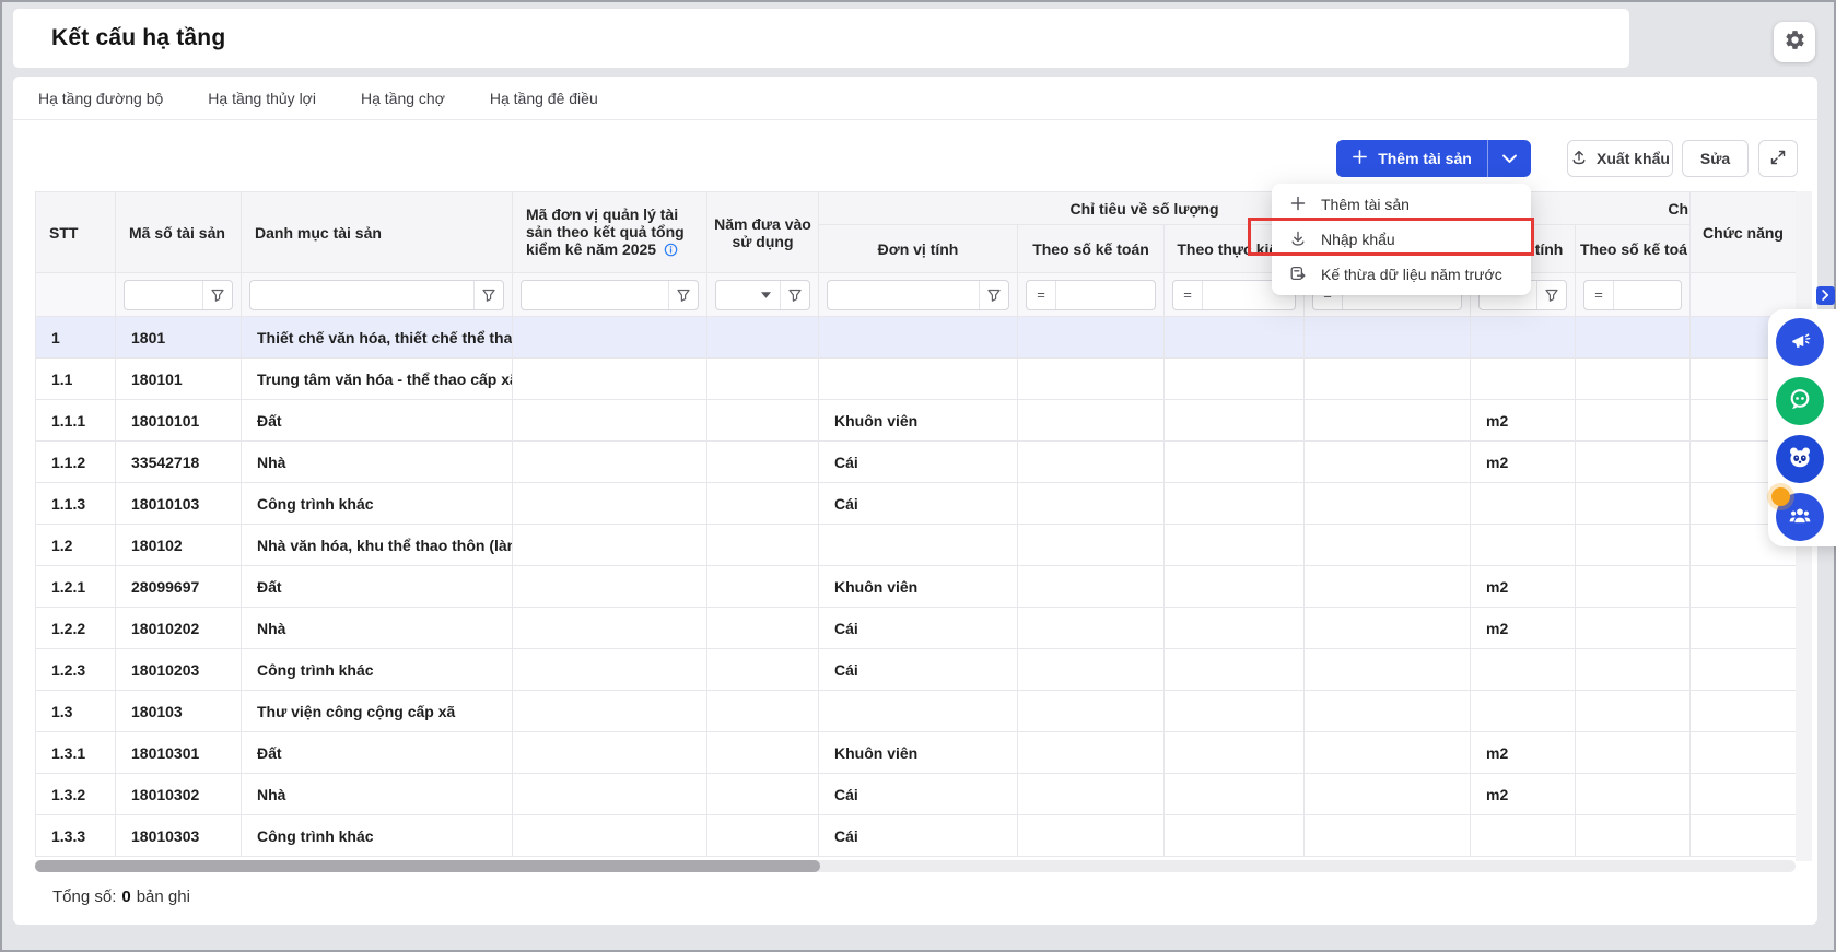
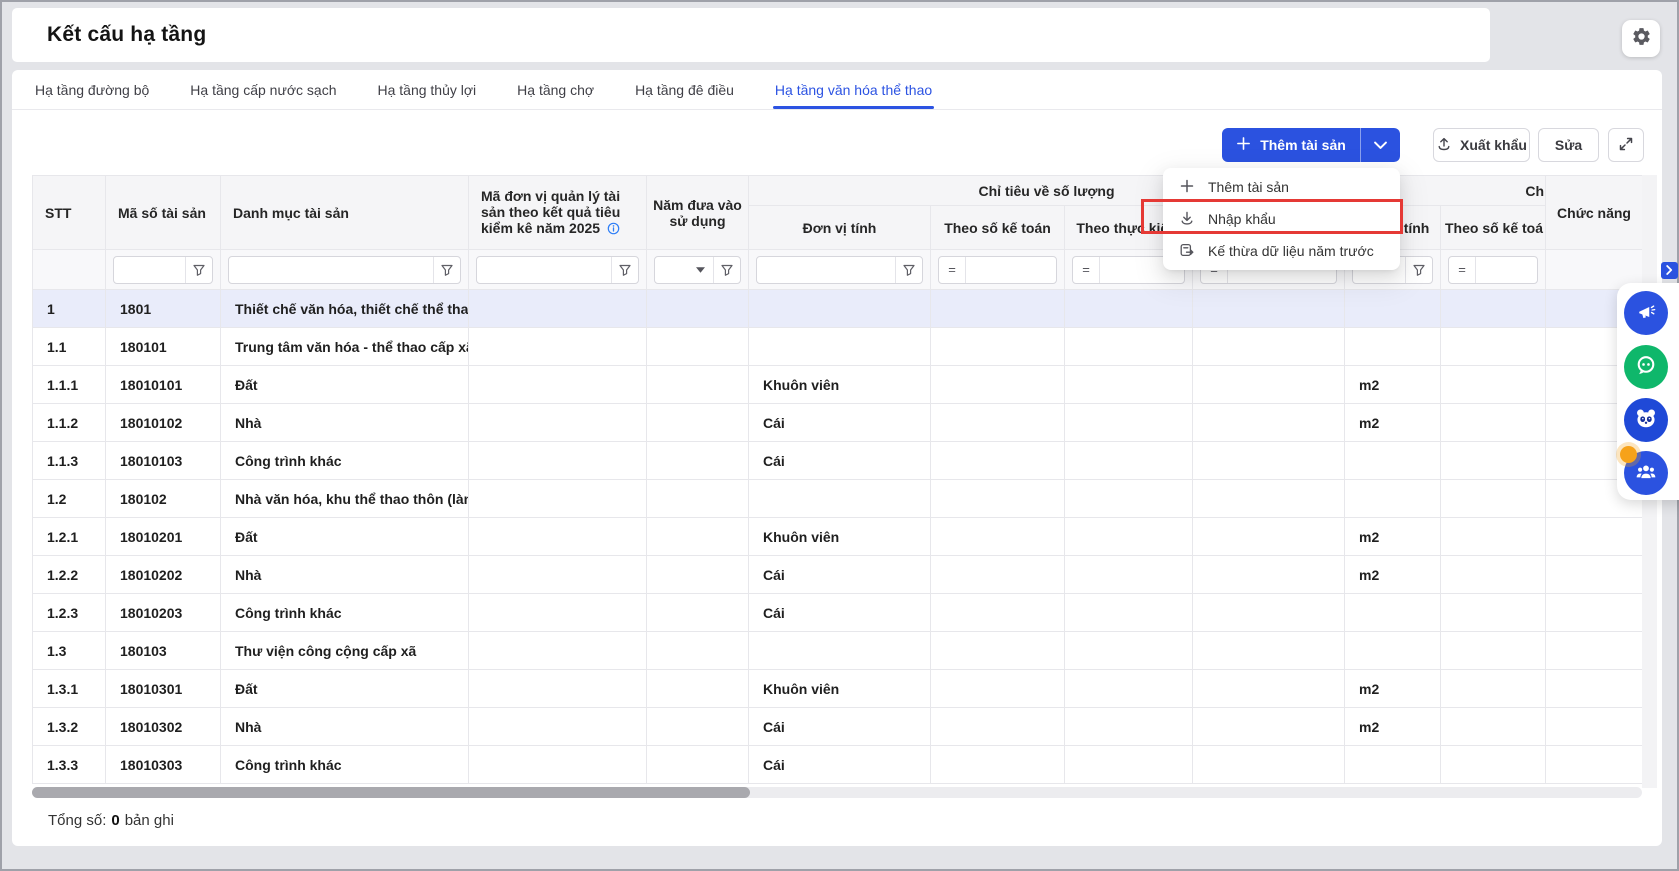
  Kết cấu hạ tầng
  Hạ tầng đường bộ
+ Hạ tầng cấp nước sạch
  Hạ tầng thủy lợi
  Hạ tầng chợ
  Hạ tầng đê điều
+ Hạ tầng văn hóa thể thao
  Thêm tài sản
  Xuất khẩu
  Sửa
- STT	Mã số tài sản	Danh mục tài sản	Mã đơn vị quản lý tài sản theo kết quả tổng kiểm kê năm 2025	Năm đưa vào sử dụng	Chỉ tiêu về số lượng	Ch	Chức năng
+ STT	Mã số tài sản	Danh mục tài sản	Mã đơn vị quản lý tài sản theo kết quả tiêu kiểm kê năm 2025	Năm đưa vào sử dụng	Chỉ tiêu về số lượng	Ch	Chức năng
  Đơn vị tính	Theo số kế toán	Theo thực ki		tính	Theo số kế toá
  						=	=			=
  1	1801	Thiết chế văn hóa, thiết chế thể tha
  1.1	180101	Trung tâm văn hóa - thể thao cấp x
  1.1.1	18010101	Đất			Khuôn viên				m2
- 1.1.2	33542718	Nhà			Cái				m2
+ 1.1.2	18010102	Nhà			Cái				m2
  1.1.3	18010103	Công trình khác			Cái
  1.2	180102	Nhà văn hóa, khu thể thao thôn (làn
- 1.2.1	28099697	Đất			Khuôn viên				m2
+ 1.2.1	18010201	Đất			Khuôn viên				m2
  1.2.2	18010202	Nhà			Cái				m2
  1.2.3	18010203	Công trình khác			Cái
  1.3	180103	Thư viện công cộng cấp xã
  1.3.1	18010301	Đất			Khuôn viên				m2
  1.3.2	18010302	Nhà			Cái				m2
  1.3.3	18010303	Công trình khác			Cái
  Tổng số:
  0
  bản ghi
  Thêm tài sản
  Nhập khẩu
  Kế thừa dữ liệu năm trước
